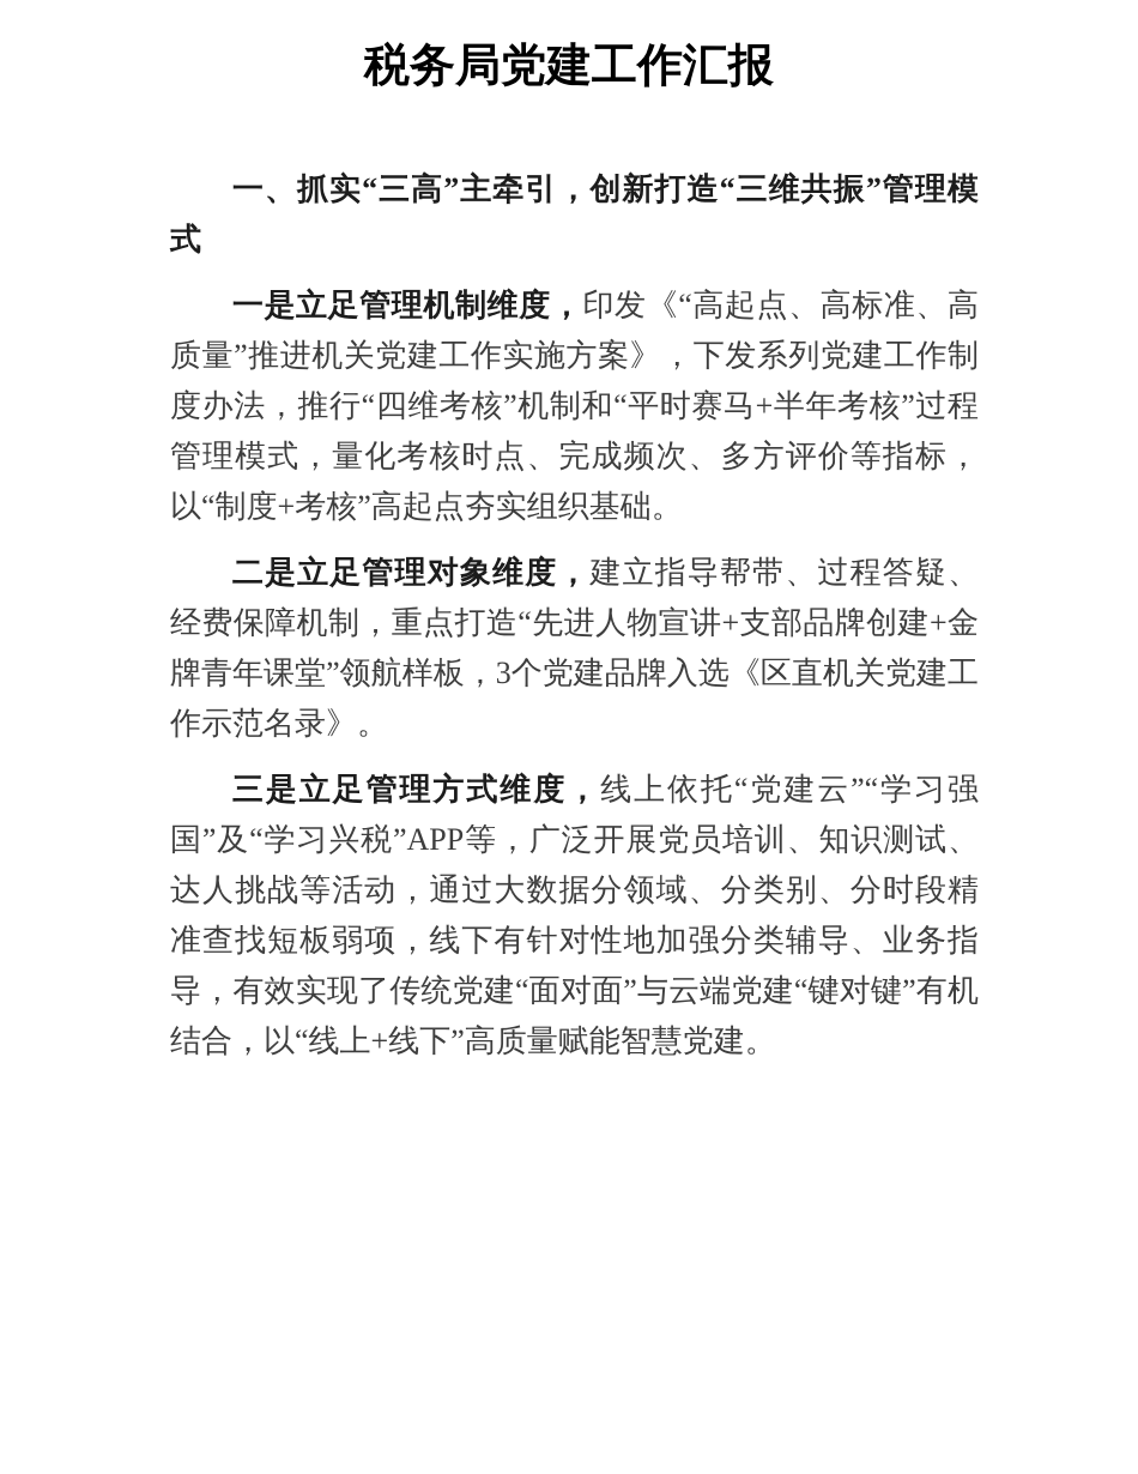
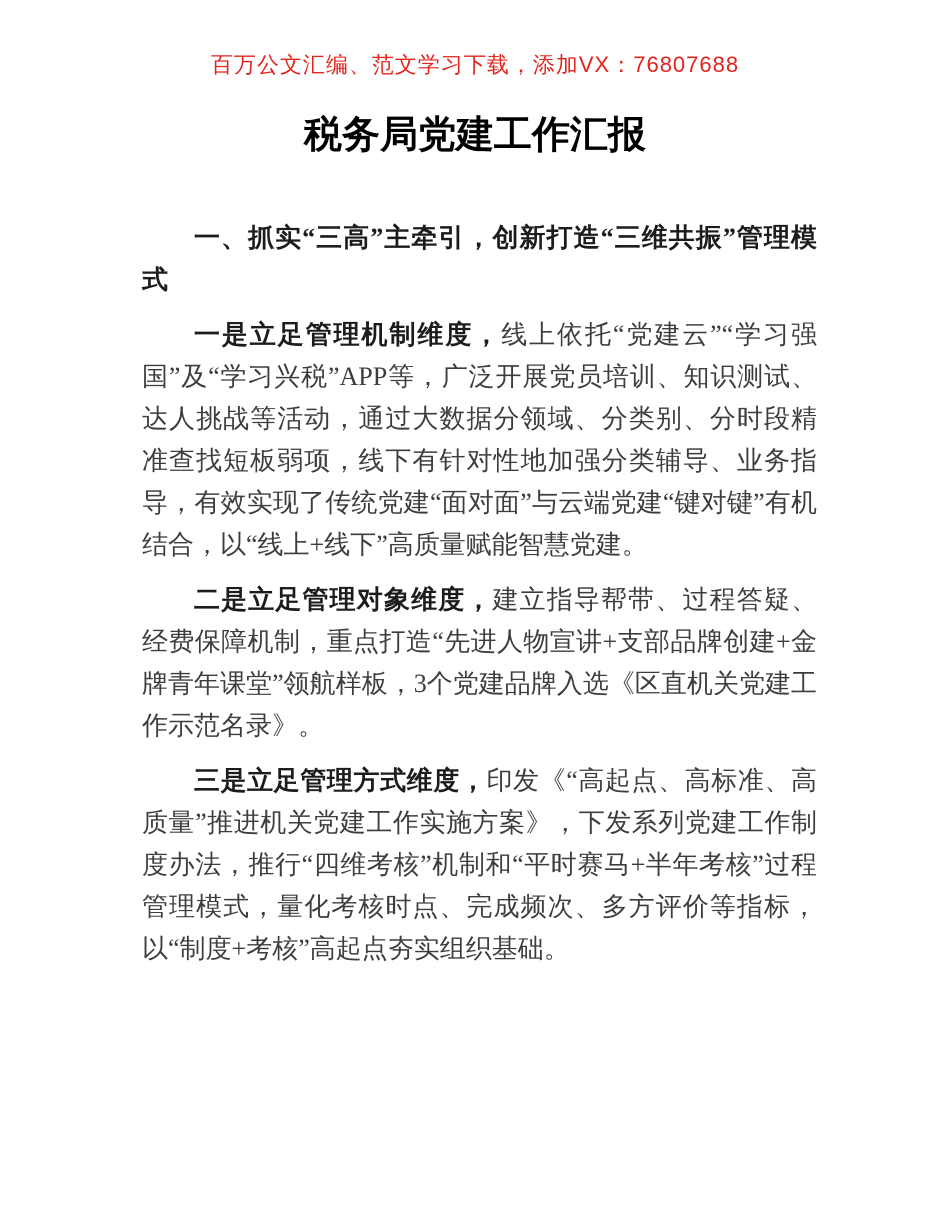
+ 百万公文汇编、范文学习下载，添加VX：76807688
  税务局党建工作汇报
  一、抓实“三高”主牵引，创新打造“三维共振”管理模式
- 一是立足管理机制维度，印发《“高起点、高标准、高质量”推进机关党建工作实施方案》，下发系列党建工作制度办法，推行“四维考核”机制和“平时赛马+半年考核”过程管理模式，量化考核时点、完成频次、多方评价等指标，以“制度+考核”高起点夯实组织基础。
+ 一是立足管理机制维度，线上依托“党建云”“学习强国”及“学习兴税”APP等，广泛开展党员培训、知识测试、达人挑战等活动，通过大数据分领域、分类别、分时段精准查找短板弱项，线下有针对性地加强分类辅导、业务指导，有效实现了传统党建“面对面”与云端党建“键对键”有机结合，以“线上+线下”高质量赋能智慧党建。
  二是立足管理对象维度，建立指导帮带、过程答疑、经费保障机制，重点打造“先进人物宣讲+支部品牌创建+金牌青年课堂”领航样板，3个党建品牌入选《区直机关党建工作示范名录》。
- 三是立足管理方式维度，线上依托“党建云”“学习强国”及“学习兴税”APP等，广泛开展党员培训、知识测试、达人挑战等活动，通过大数据分领域、分类别、分时段精准查找短板弱项，线下有针对性地加强分类辅导、业务指导，有效实现了传统党建“面对面”与云端党建“键对键”有机结合，以“线上+线下”高质量赋能智慧党建。
+ 三是立足管理方式维度，印发《“高起点、高标准、高质量”推进机关党建工作实施方案》，下发系列党建工作制度办法，推行“四维考核”机制和“平时赛马+半年考核”过程管理模式，量化考核时点、完成频次、多方评价等指标，以“制度+考核”高起点夯实组织基础。
